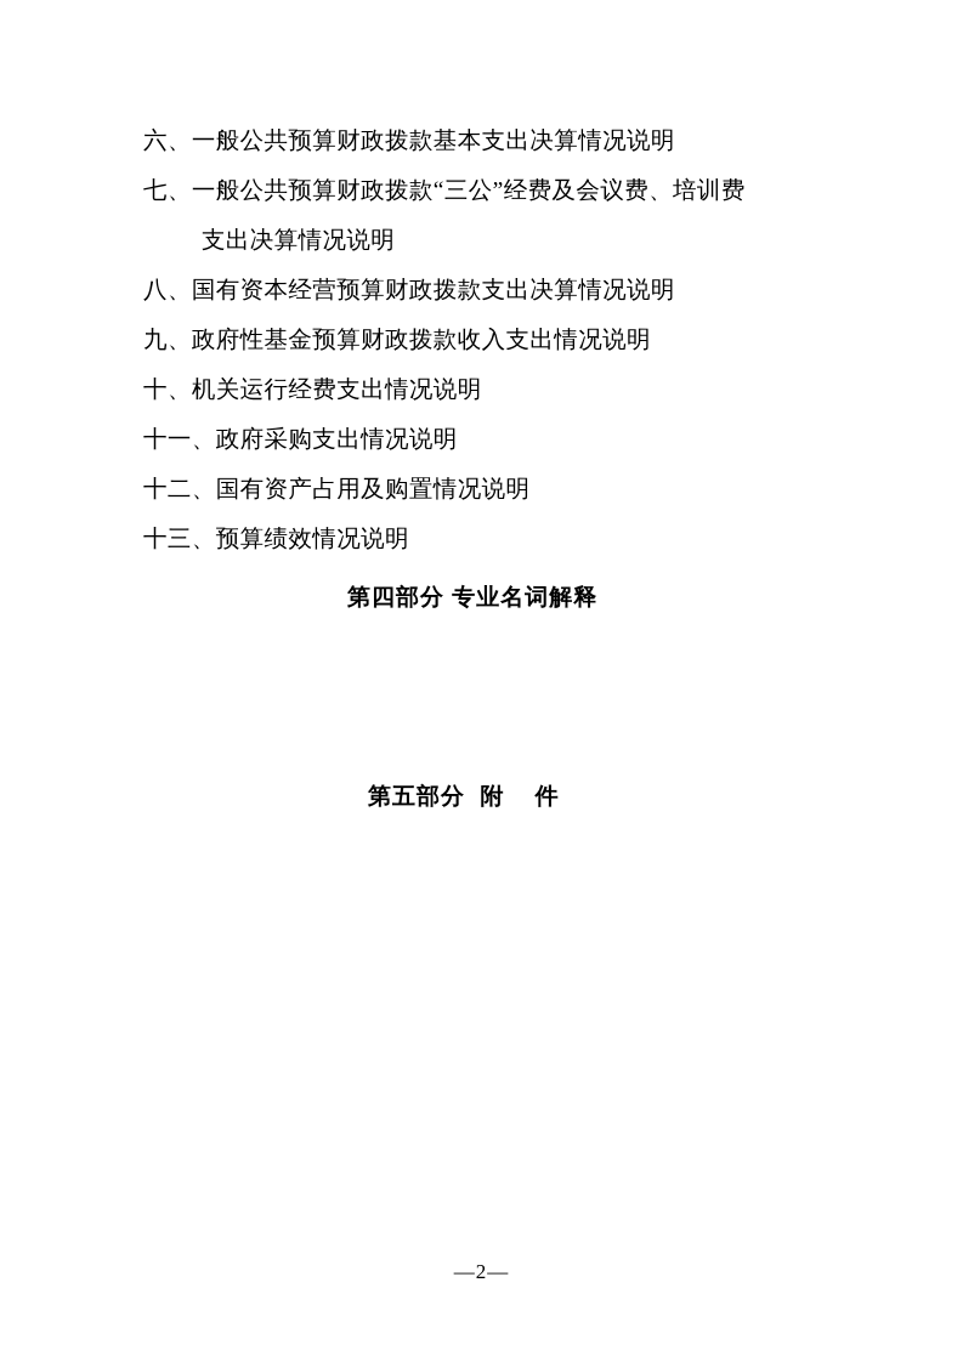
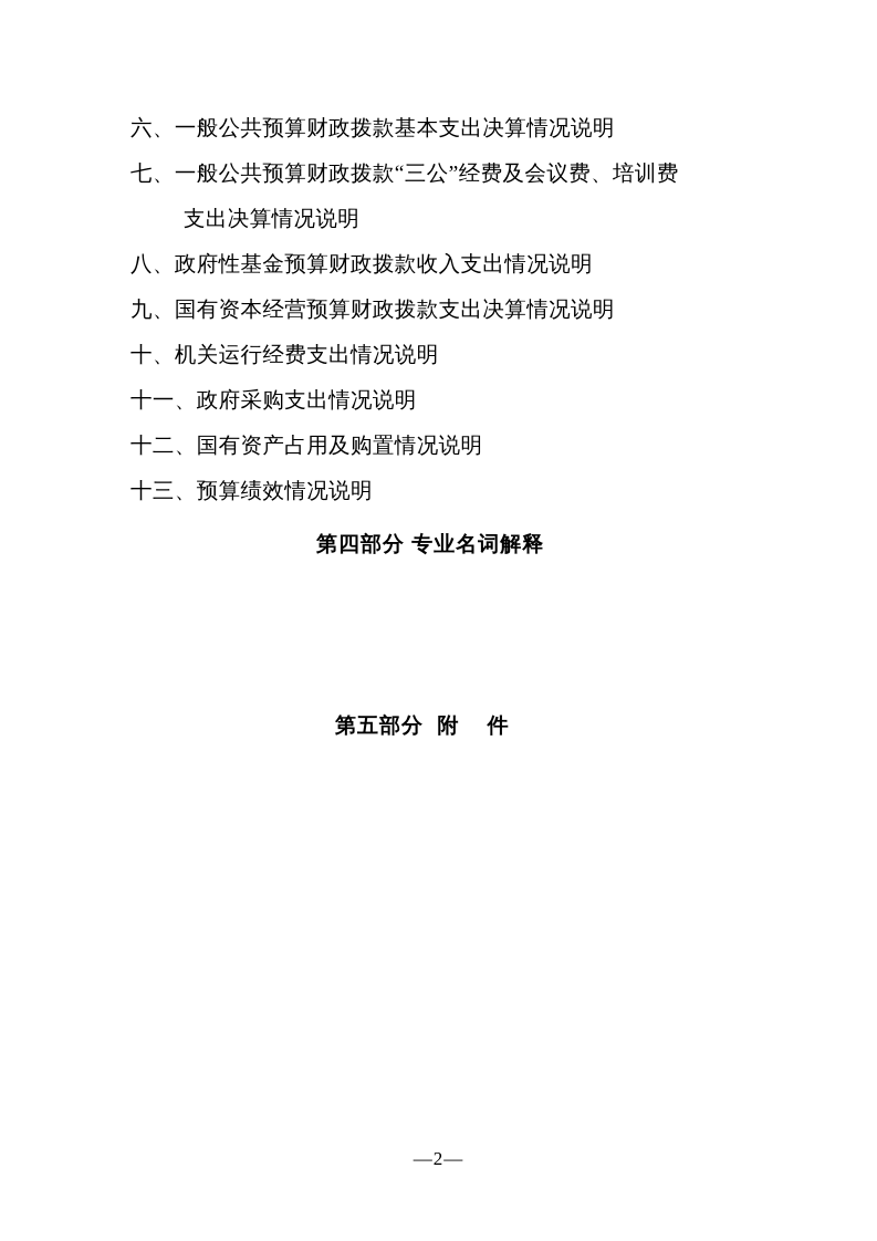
  六、
  一般公共预算财政拨款基本支出决算情况说明
  七、一般公共预算财政拨款“三公”经费及会议费、培训费
  支出决算情况说明
  八、
- 国有资本经营预算财政拨款支出决算情况说明
+ 政府性基金预算财政拨款收入支出情况说明
  九、
- 政府性基金预算财政拨款收入支出情况说明
+ 国有资本经营预算财政拨款支出决算情况说明
  十、
  机关运行经费支出情况说明
  十一、
  政府采购支出情况说明
  十二、
  国有资产占用及购置情况说明
  十三、
  预算绩效情况说明
  第四部分 专业名词解释
  第五部分 附 件
  —2—
